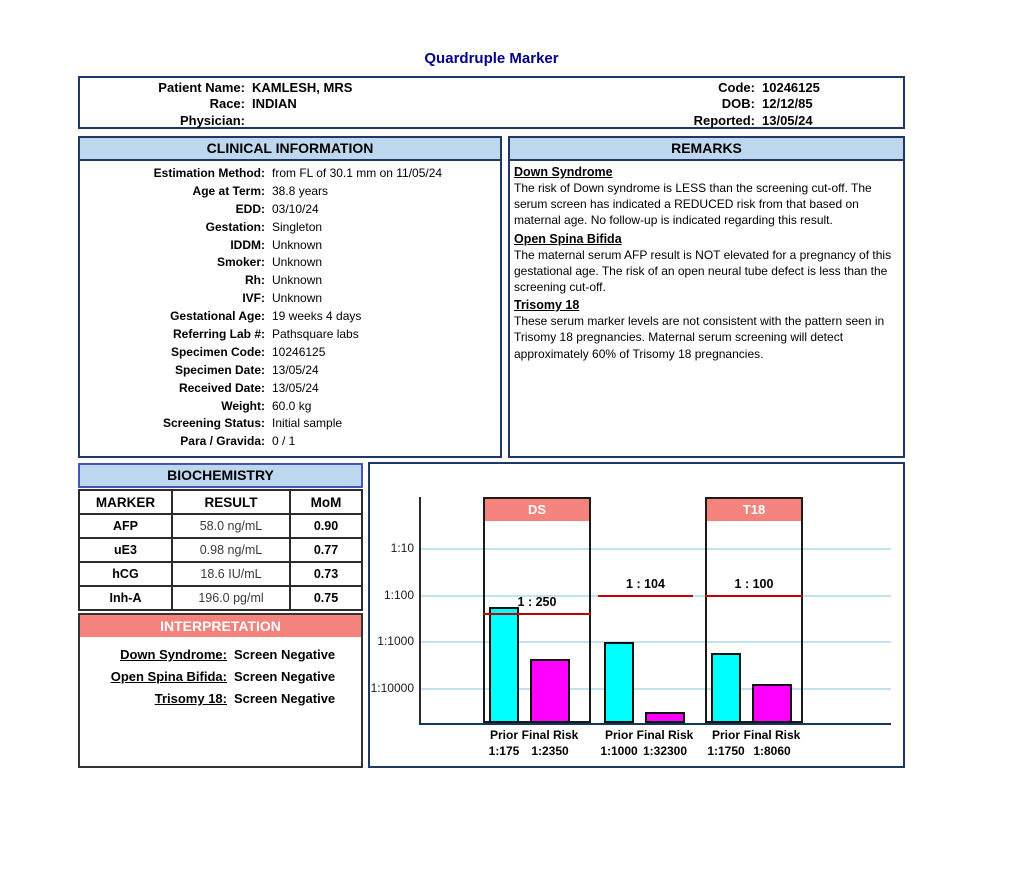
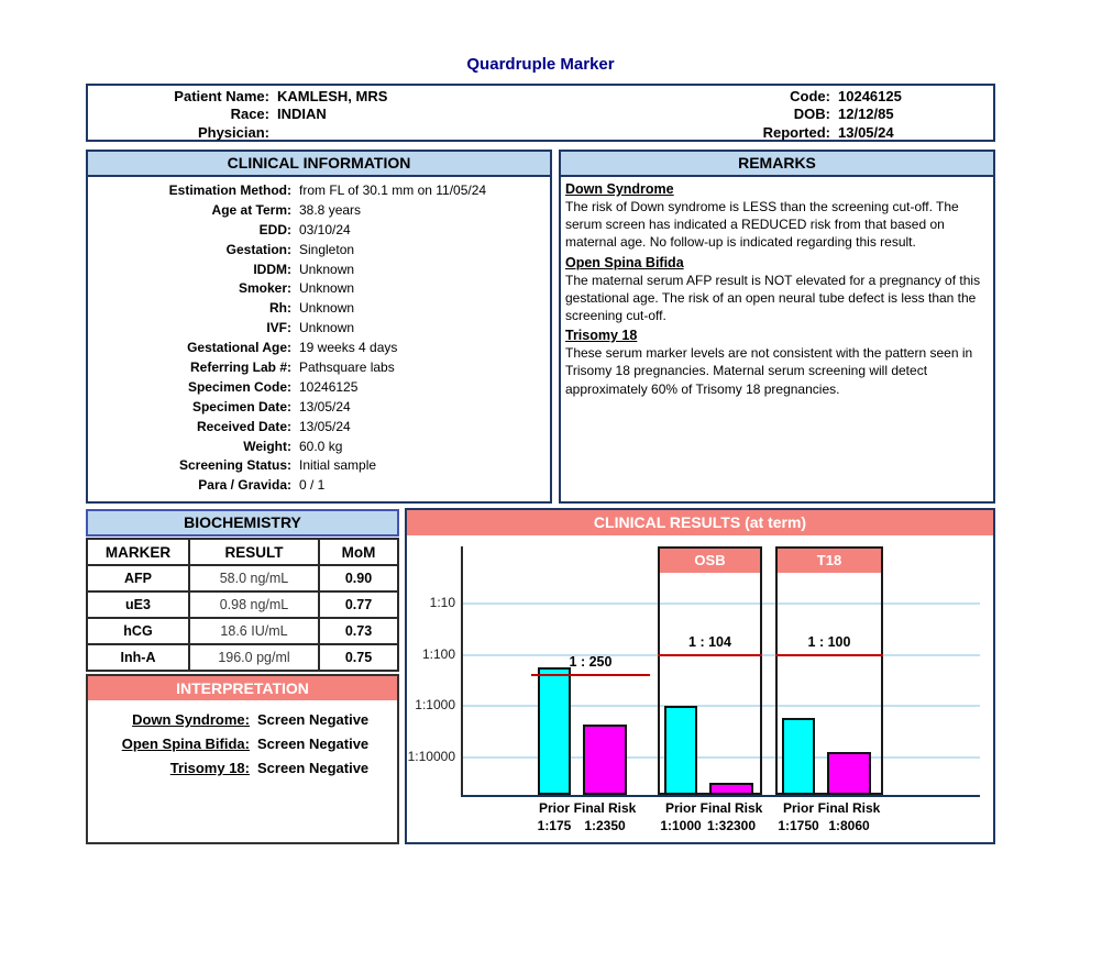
  Quardruple Marker
  Patient Name:
  KAMLESH, MRS
  Race:
  INDIAN
  Physician:
  Code:
  10246125
  DOB:
  12/12/85
  Reported:
  13/05/24
  CLINICAL INFORMATION
  Estimation Method:
  from FL of 30.1 mm on 11/05/24
  Age at Term:
  38.8 years
  EDD:
  03/10/24
  Gestation:
  Singleton
  IDDM:
  Unknown
  Smoker:
  Unknown
  Rh:
  Unknown
  IVF:
  Unknown
  Gestational Age:
  19 weeks 4 days
  Referring Lab #:
  Pathsquare labs
  Specimen Code:
  10246125
  Specimen Date:
  13/05/24
  Received Date:
  13/05/24
  Weight:
  60.0 kg
  Screening Status:
  Initial sample
  Para / Gravida:
  0 / 1
  REMARKS
  Down Syndrome
  The risk of Down syndrome is LESS than the screening cut-off. The serum screen has indicated a REDUCED risk from that based on maternal age. No follow-up is indicated regarding this result.
  Open Spina Bifida
  The maternal serum AFP result is NOT elevated for a pregnancy of this gestational age. The risk of an open neural tube defect is less than the screening cut-off.
  Trisomy 18
  These serum marker levels are not consistent with the pattern seen in Trisomy 18 pregnancies. Maternal serum screening will detect approximately 60% of Trisomy 18 pregnancies.
  BIOCHEMISTRY
  MARKER
  RESULT
  MoM
  AFP
  58.0 ng/mL
  0.90
  uE3
  0.98 ng/mL
  0.77
  hCG
  18.6 IU/mL
  0.73
  Inh-A
  196.0 pg/ml
  0.75
  INTERPRETATION
  Down Syndrome:
  Screen Negative
  Open Spina Bifida:
  Screen Negative
  Trisomy 18:
  Screen Negative
+ CLINICAL RESULTS (at term)
  1:10
  1:100
  1:1000
  1:10000
- DS
  Prior
  1:175
  Final Risk
  1:2350
  1 : 250
+ OSB
  Prior
  1:1000
  Final Risk
  1:32300
  1 : 104
  T18
  Prior
  1:1750
  Final Risk
  1:8060
  1 : 100
